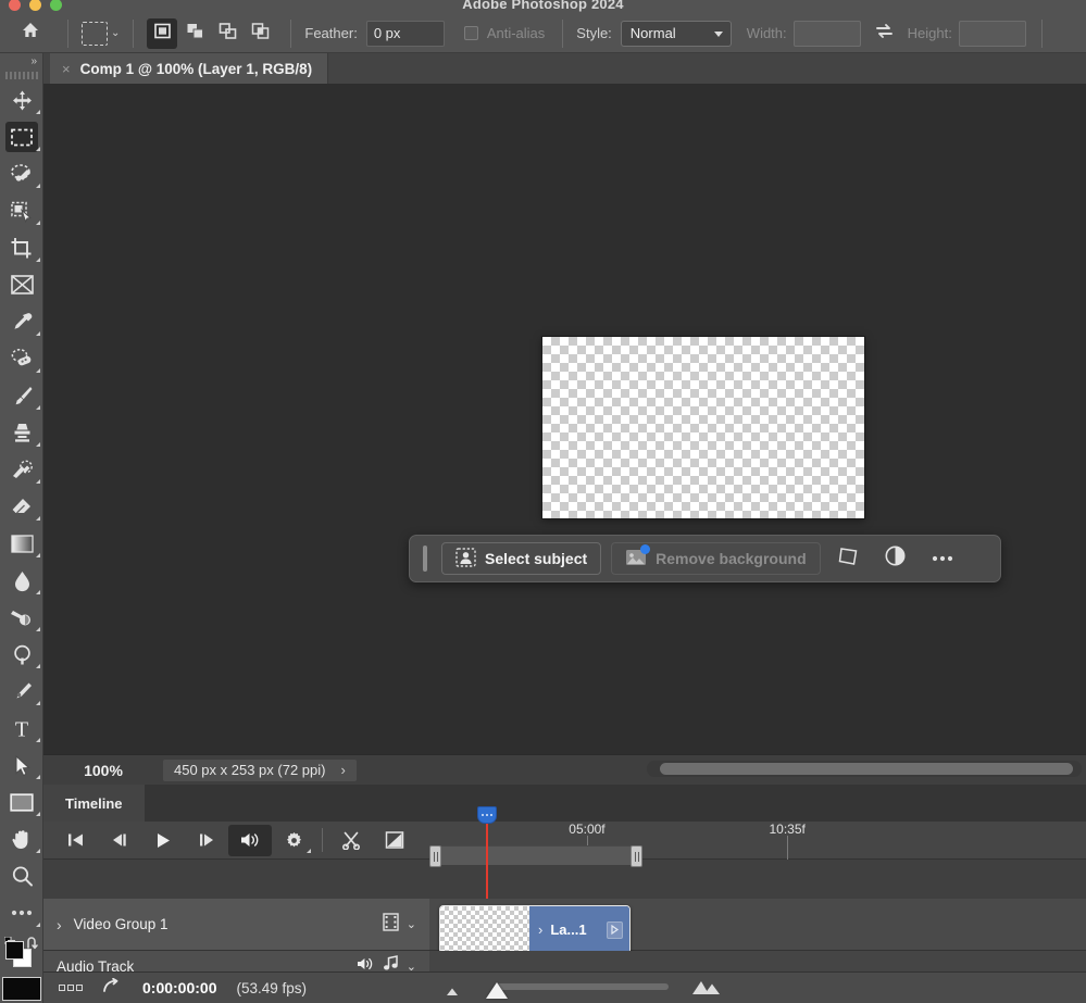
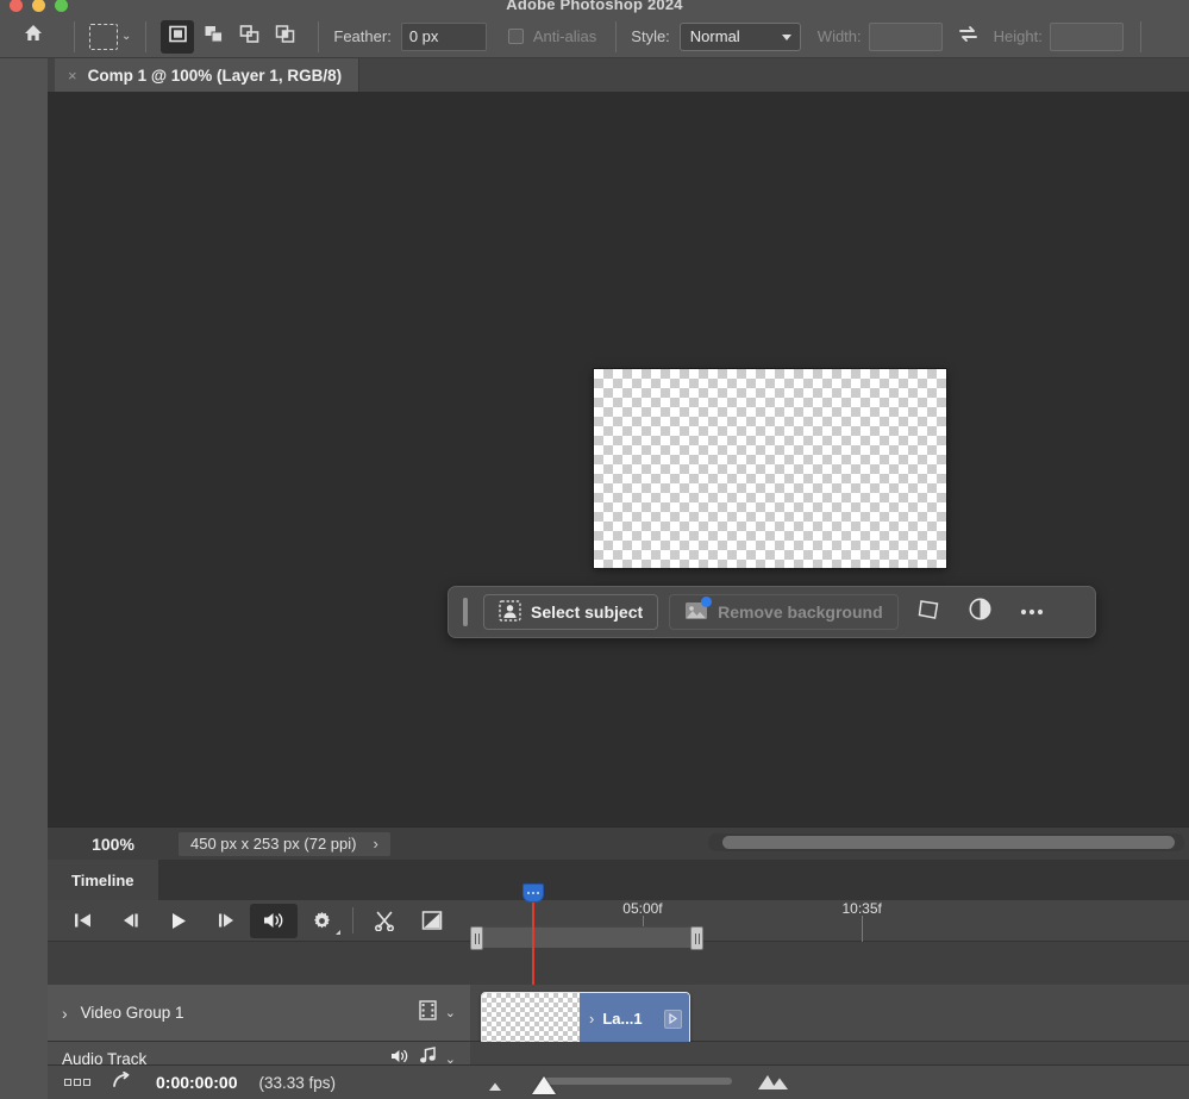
  Adobe Photoshop 2024
  ⌄
  Feather:
  0 px
  Anti-alias
  Style:
  Normal
  Width:
  Height:
- »
- T
  ×
  Comp 1 @ 100% (Layer 1, RGB/8)
  Select subject
  Remove background
  100%
  450 px x 253 px (72 ppi)
  ›
  Timeline
  05:00f
  10:35f
  ›
  Video Group 1
  ⌄
  ›
  La...1
  Audio Track
  ⌄
  0:00:00:00
- (53.49 fps)
+ (33.33 fps)
